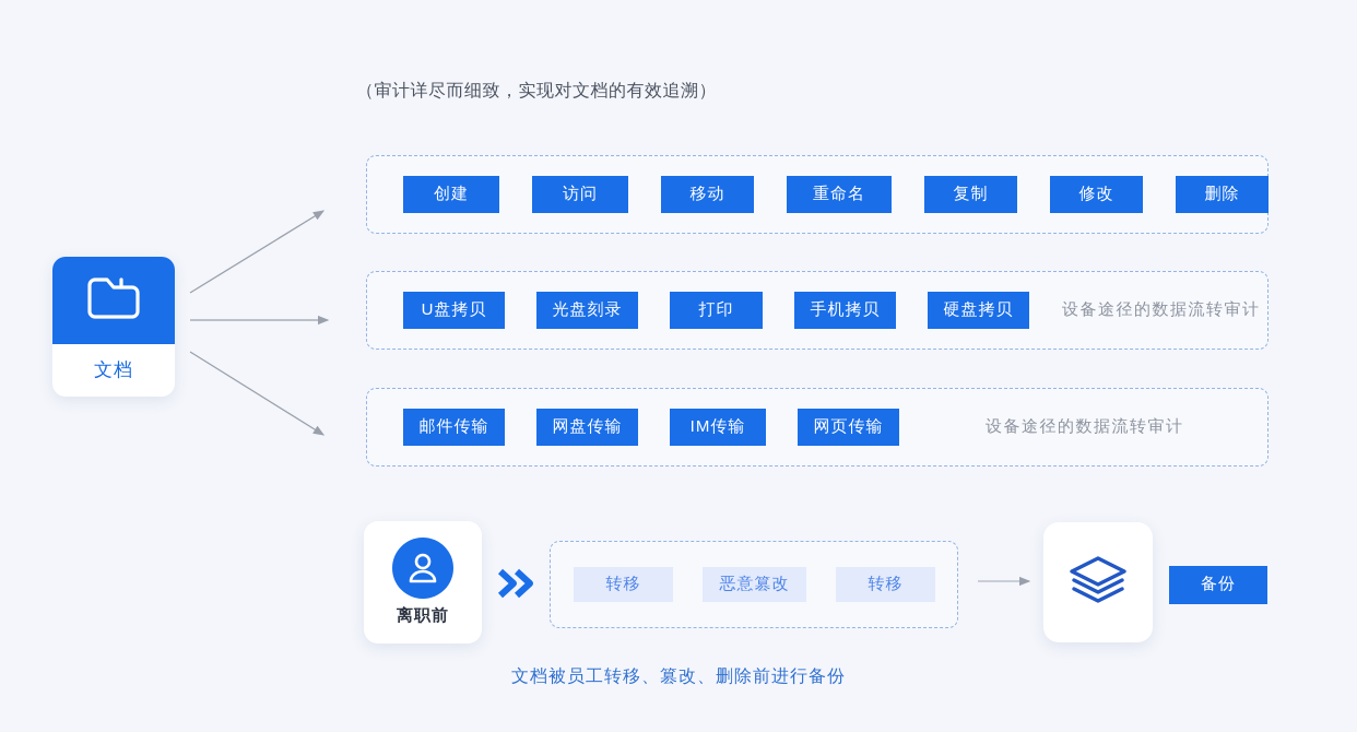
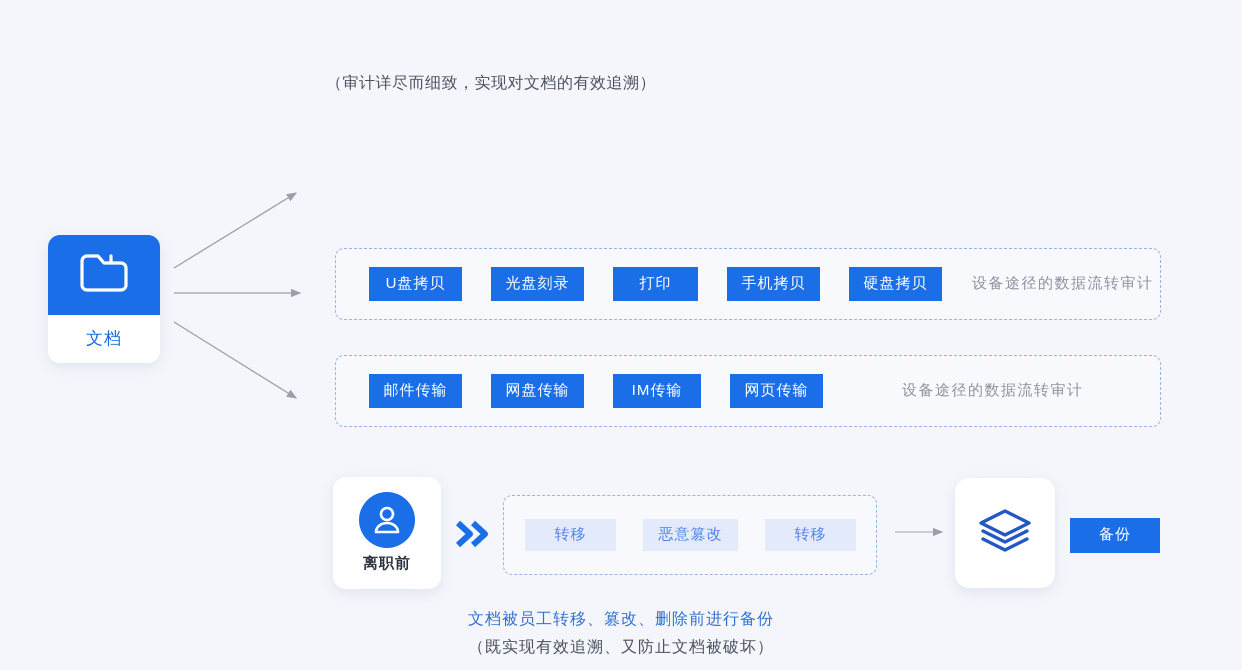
  （审计详尽而细致，实现对文档的有效追溯）
  文档
- 创建
- 访问
- 移动
- 重命名
- 复制
- 修改
- 删除
  U盘拷贝
  光盘刻录
  打印
  手机拷贝
  硬盘拷贝
  设备途径的数据流转审计
  邮件传输
  网盘传输
  IM传输
  网页传输
  设备途径的数据流转审计
  离职前
  转移
  恶意篡改
  转移
  备份
  文档被员工转移、篡改、删除前进行备份
+ （既实现有效追溯、又防止文档被破坏）
